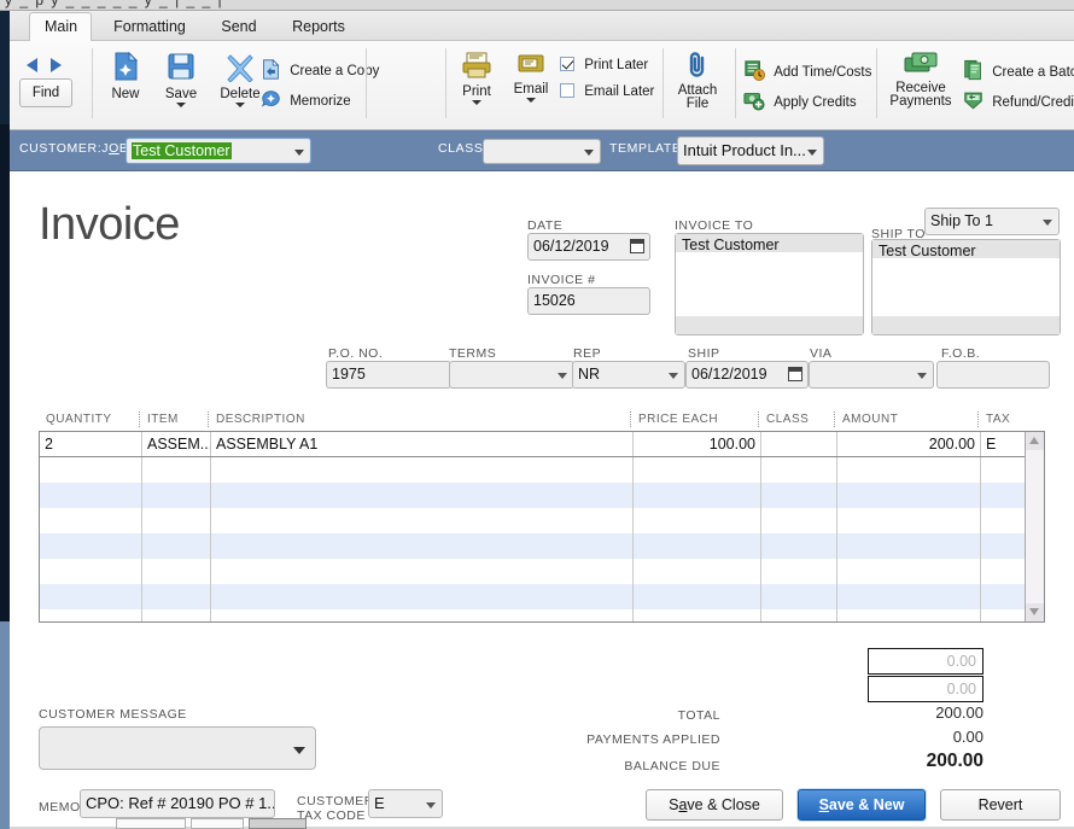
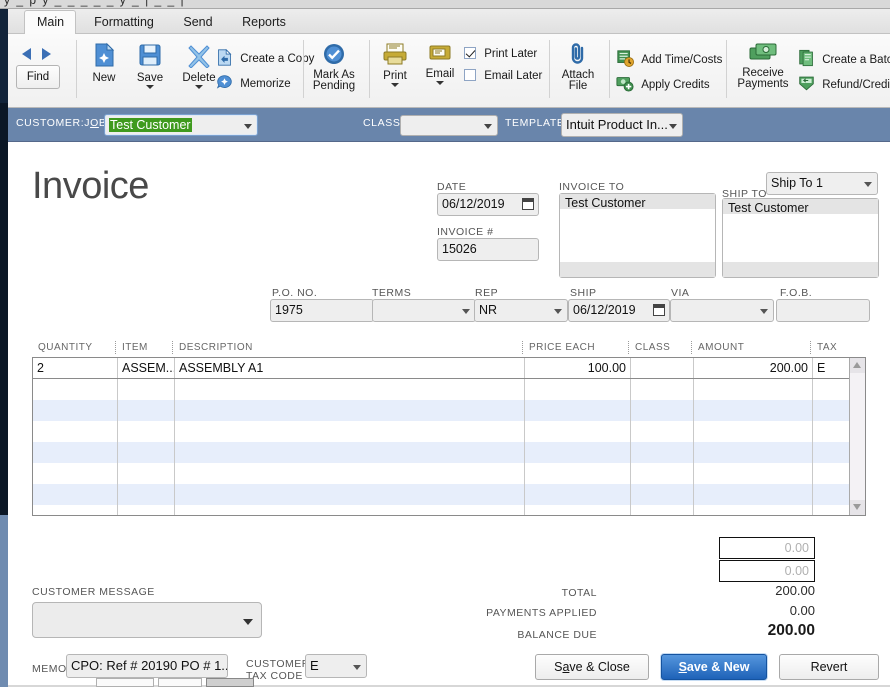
  y _ p y _ _ _ _ _ y _ | _ _ |
  Main
  Formatting
  Send
  Reports
  Find
  New
  Save
  Delete
  Create a Copy
  Memorize
+ Mark As Pending
  Print
  Email
  Print Later
  Email Later
  Attach File
  Add Time/Costs
  Apply Credits
  Receive Payments
  Create a Bat
  Refund/Credi
  CUSTOMER:JOB
  Test Customer
  CLASS
  TEMPLAT
  Intuit Product In...
  Invoice
  DATE
  06/12/2019
  INVOICE #
  15026
  INVOICE TO
  Test Customer
  SHIP TO
  Ship To 1
  Test Customer
  P.O. NO.
  1975
  TERMS
  REP
  NR
  SHIP
  06/12/2019
  VIA
  F.O.B.
  QUANTITY
  ITEM
  DESCRIPTION
  PRICE EACH
  CLASS
  AMOUNT
  TAX
  2
  ASSEM..
  ASSEMBLY A1
  100.00
  200.00
  E
  0.00
  0.00
  TOTAL
  200.00
  PAYMENTS APPLIED
  0.00
  BALANCE DUE
  200.00
  CUSTOMER MESSAGE
  MEMO
  CPO: Ref # 20190 PO # 1..
  CUSTOME
  TAX CODE
  E
  Save & Close
  Save & New
  Revert
